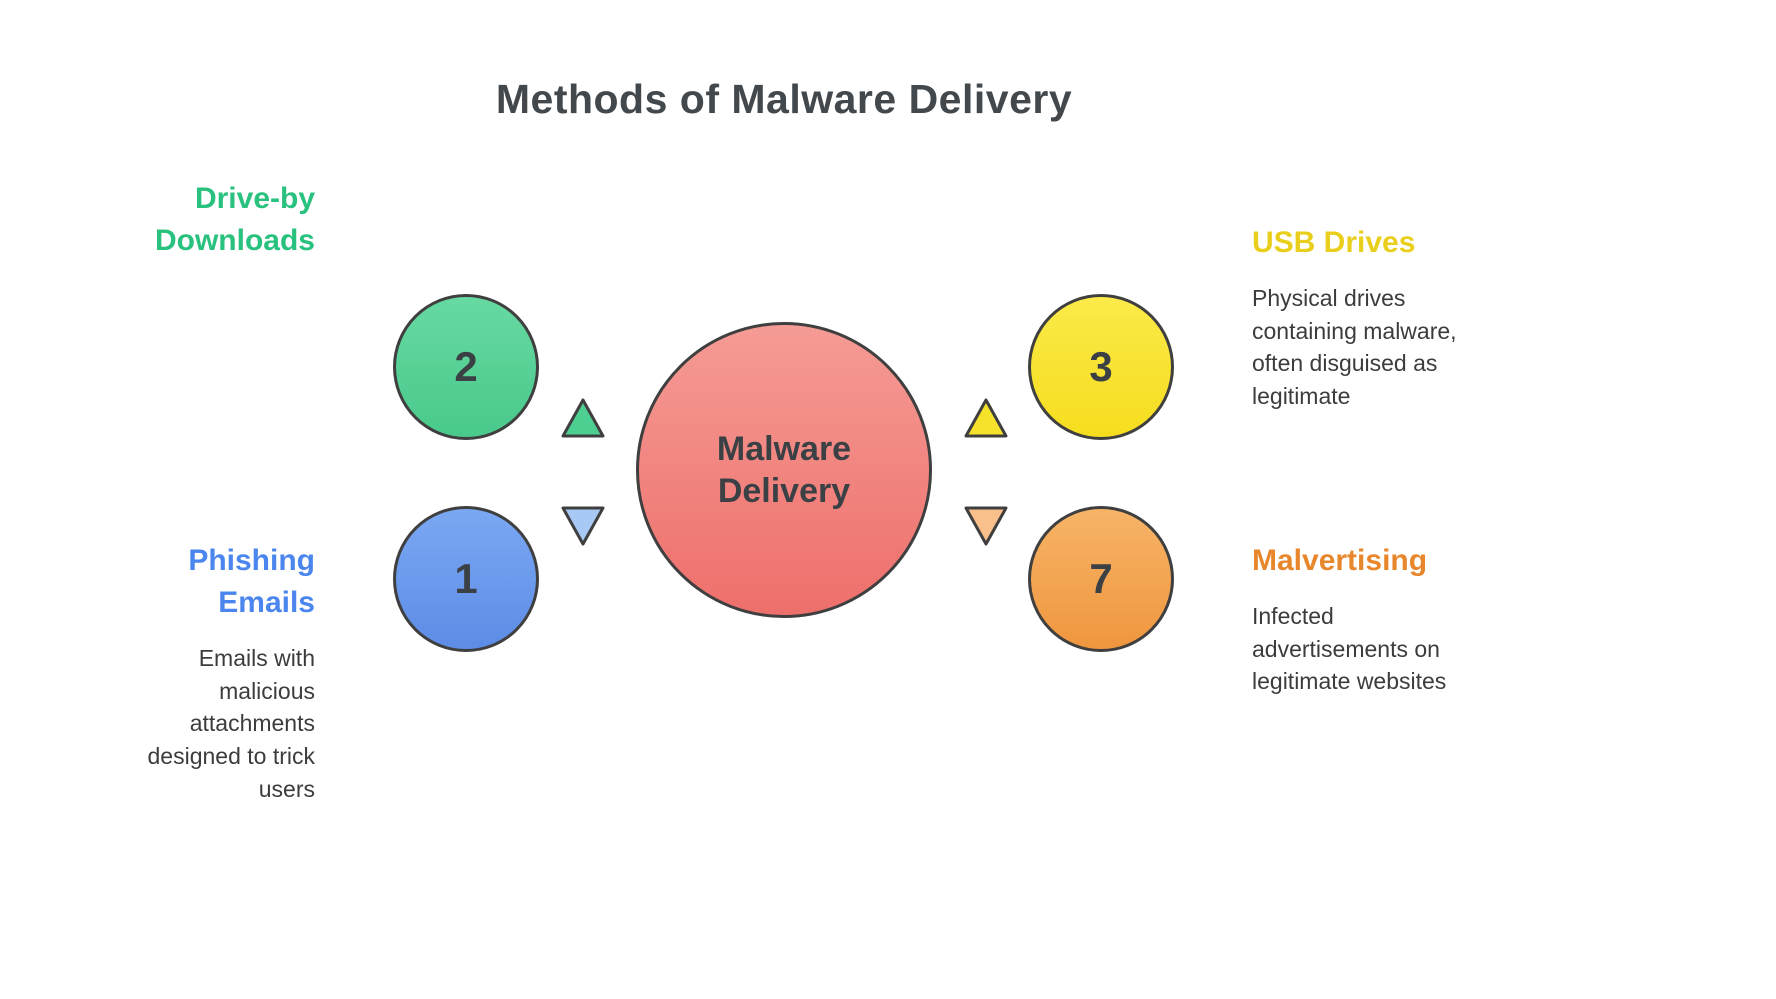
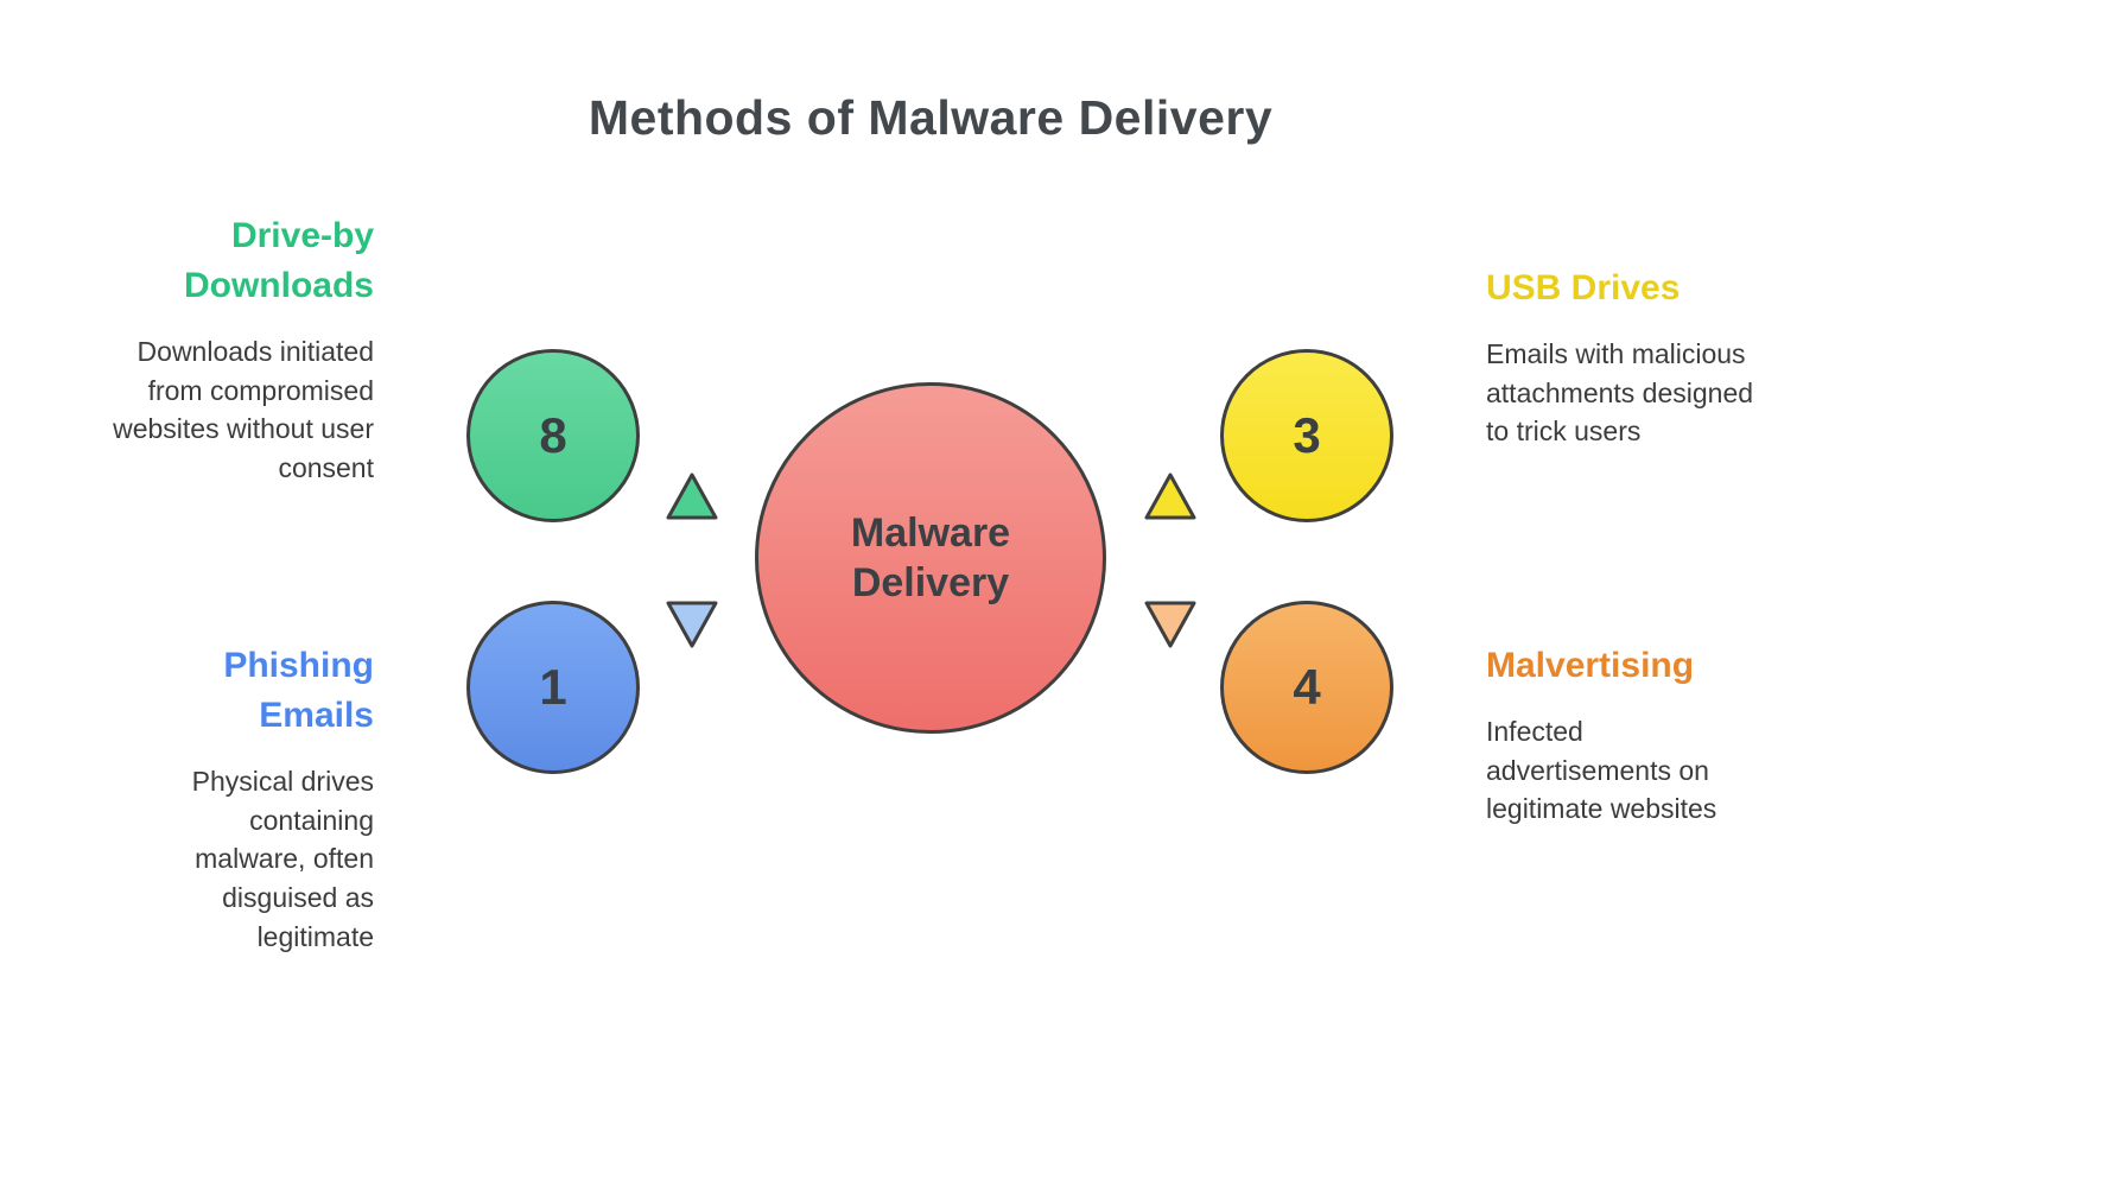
  Methods of Malware Delivery
  Drive-by Downloads
+ Downloads initiated from compromised websites without user consent
  Phishing Emails
- Emails with malicious attachments designed to trick users
+ Physical drives containing malware, often disguised as legitimate
  USB Drives
- Physical drives containing malware, often disguised as legitimate
+ Emails with malicious attachments designed to trick users
  Malvertising
  Infected advertisements on legitimate websites
- 2
+ 8
  1
  3
- 7
+ 4
  Malware Delivery
